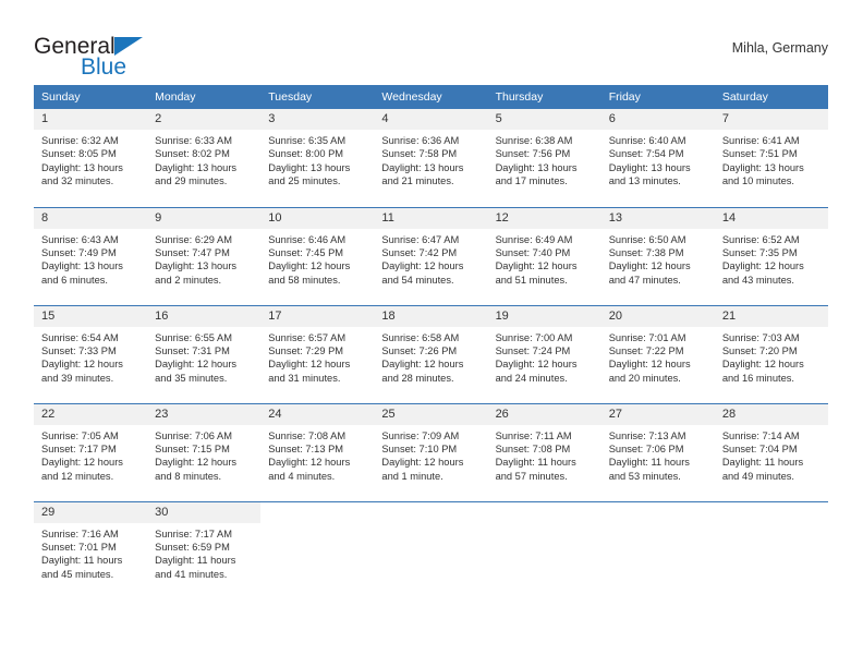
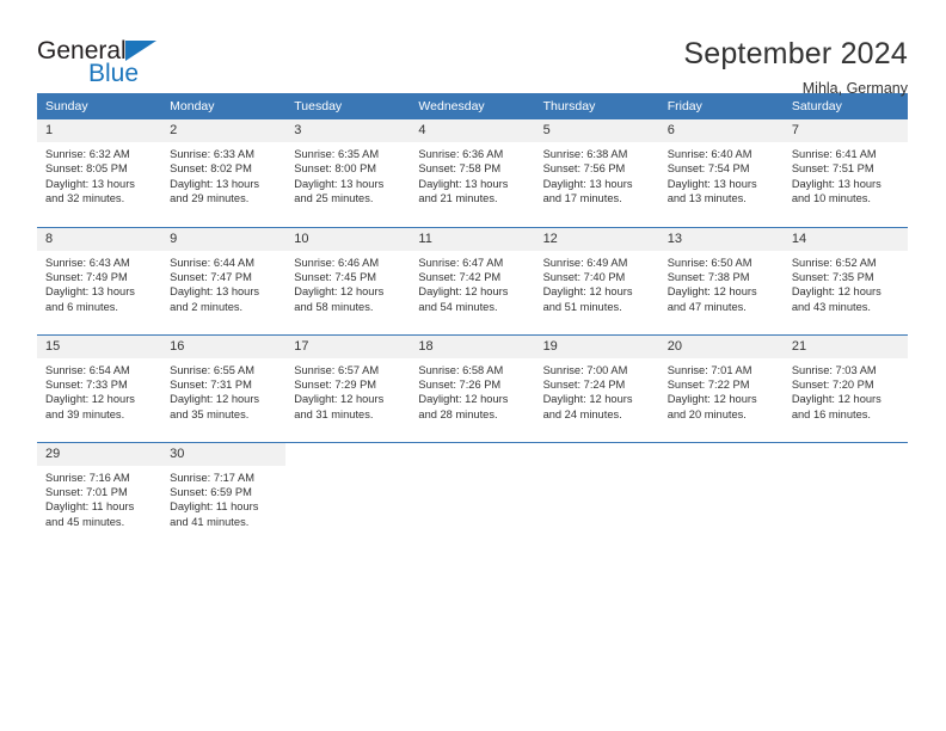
  General
  Blue
+ September 2024
  Mihla, Germany
  Sunday	Monday	Tuesday	Wednesday	Thursday	Friday	Saturday
  1Sunrise: 6:32 AM Sunset: 8:05 PM Daylight: 13 hours and 32 minutes.	2Sunrise: 6:33 AM Sunset: 8:02 PM Daylight: 13 hours and 29 minutes.	3Sunrise: 6:35 AM Sunset: 8:00 PM Daylight: 13 hours and 25 minutes.	4Sunrise: 6:36 AM Sunset: 7:58 PM Daylight: 13 hours and 21 minutes.	5Sunrise: 6:38 AM Sunset: 7:56 PM Daylight: 13 hours and 17 minutes.	6Sunrise: 6:40 AM Sunset: 7:54 PM Daylight: 13 hours and 13 minutes.	7Sunrise: 6:41 AM Sunset: 7:51 PM Daylight: 13 hours and 10 minutes.
- 8Sunrise: 6:43 AM Sunset: 7:49 PM Daylight: 13 hours and 6 minutes.	9Sunrise: 6:29 AM Sunset: 7:47 PM Daylight: 13 hours and 2 minutes.	10Sunrise: 6:46 AM Sunset: 7:45 PM Daylight: 12 hours and 58 minutes.	11Sunrise: 6:47 AM Sunset: 7:42 PM Daylight: 12 hours and 54 minutes.	12Sunrise: 6:49 AM Sunset: 7:40 PM Daylight: 12 hours and 51 minutes.	13Sunrise: 6:50 AM Sunset: 7:38 PM Daylight: 12 hours and 47 minutes.	14Sunrise: 6:52 AM Sunset: 7:35 PM Daylight: 12 hours and 43 minutes.
+ 8Sunrise: 6:43 AM Sunset: 7:49 PM Daylight: 13 hours and 6 minutes.	9Sunrise: 6:44 AM Sunset: 7:47 PM Daylight: 13 hours and 2 minutes.	10Sunrise: 6:46 AM Sunset: 7:45 PM Daylight: 12 hours and 58 minutes.	11Sunrise: 6:47 AM Sunset: 7:42 PM Daylight: 12 hours and 54 minutes.	12Sunrise: 6:49 AM Sunset: 7:40 PM Daylight: 12 hours and 51 minutes.	13Sunrise: 6:50 AM Sunset: 7:38 PM Daylight: 12 hours and 47 minutes.	14Sunrise: 6:52 AM Sunset: 7:35 PM Daylight: 12 hours and 43 minutes.
  15Sunrise: 6:54 AM Sunset: 7:33 PM Daylight: 12 hours and 39 minutes.	16Sunrise: 6:55 AM Sunset: 7:31 PM Daylight: 12 hours and 35 minutes.	17Sunrise: 6:57 AM Sunset: 7:29 PM Daylight: 12 hours and 31 minutes.	18Sunrise: 6:58 AM Sunset: 7:26 PM Daylight: 12 hours and 28 minutes.	19Sunrise: 7:00 AM Sunset: 7:24 PM Daylight: 12 hours and 24 minutes.	20Sunrise: 7:01 AM Sunset: 7:22 PM Daylight: 12 hours and 20 minutes.	21Sunrise: 7:03 AM Sunset: 7:20 PM Daylight: 12 hours and 16 minutes.
- 22Sunrise: 7:05 AM Sunset: 7:17 PM Daylight: 12 hours and 12 minutes.	23Sunrise: 7:06 AM Sunset: 7:15 PM Daylight: 12 hours and 8 minutes.	24Sunrise: 7:08 AM Sunset: 7:13 PM Daylight: 12 hours and 4 minutes.	25Sunrise: 7:09 AM Sunset: 7:10 PM Daylight: 12 hours and 1 minute.	26Sunrise: 7:11 AM Sunset: 7:08 PM Daylight: 11 hours and 57 minutes.	27Sunrise: 7:13 AM Sunset: 7:06 PM Daylight: 11 hours and 53 minutes.	28Sunrise: 7:14 AM Sunset: 7:04 PM Daylight: 11 hours and 49 minutes.
  29Sunrise: 7:16 AM Sunset: 7:01 PM Daylight: 11 hours and 45 minutes.	30Sunrise: 7:17 AM Sunset: 6:59 PM Daylight: 11 hours and 41 minutes.
